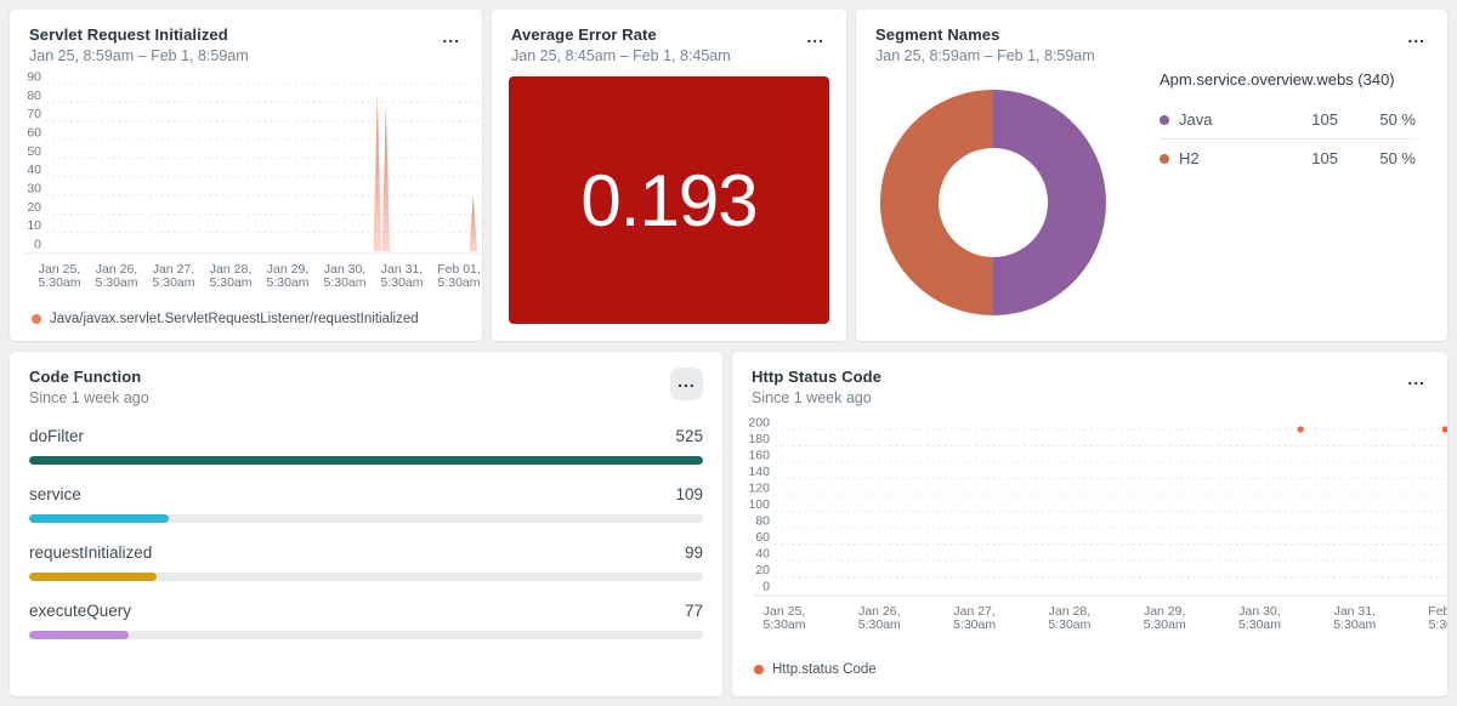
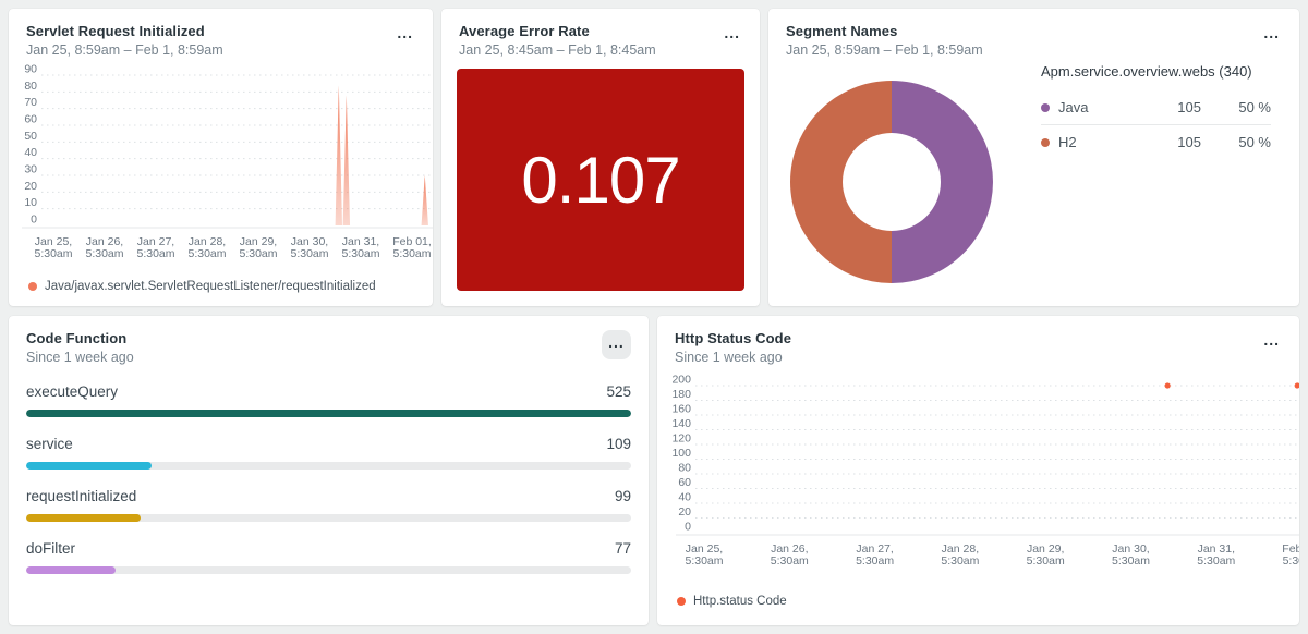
  Servlet Request Initialized
  Jan 25, 8:59am – Feb 1, 8:59am
  ...
  90
  80
  70
  60
  50
  40
  30
  20
  10
  0
  Jan 25, 5:30am
  Jan 26, 5:30am
  Jan 27, 5:30am
  Jan 28, 5:30am
  Jan 29, 5:30am
  Jan 30, 5:30am
  Jan 31, 5:30am
  Feb 01, 5:30am
  Java/javax.servlet.ServletRequestListener/requestInitialized
  Average Error Rate
  Jan 25, 8:45am – Feb 1, 8:45am
  ...
- 0.193
+ 0.107
  Segment Names
  Jan 25, 8:59am – Feb 1, 8:59am
  ...
  Apm.service.overview.webs (340)
  Java
  105
  50 %
  H2
  105
  50 %
  Code Function
  Since 1 week ago
  ...
- doFilter
+ executeQuery
  525
  service
  109
  requestInitialized
  99
- executeQuery
+ doFilter
  77
  Http Status Code
  Since 1 week ago
  ...
  200
  180
  160
  140
  120
  100
  80
  60
  40
  20
  0
  Jan 25, 5:30am
  Jan 26, 5:30am
  Jan 27, 5:30am
  Jan 28, 5:30am
  Jan 29, 5:30am
  Jan 30, 5:30am
  Jan 31, 5:30am
  Http.status Code
